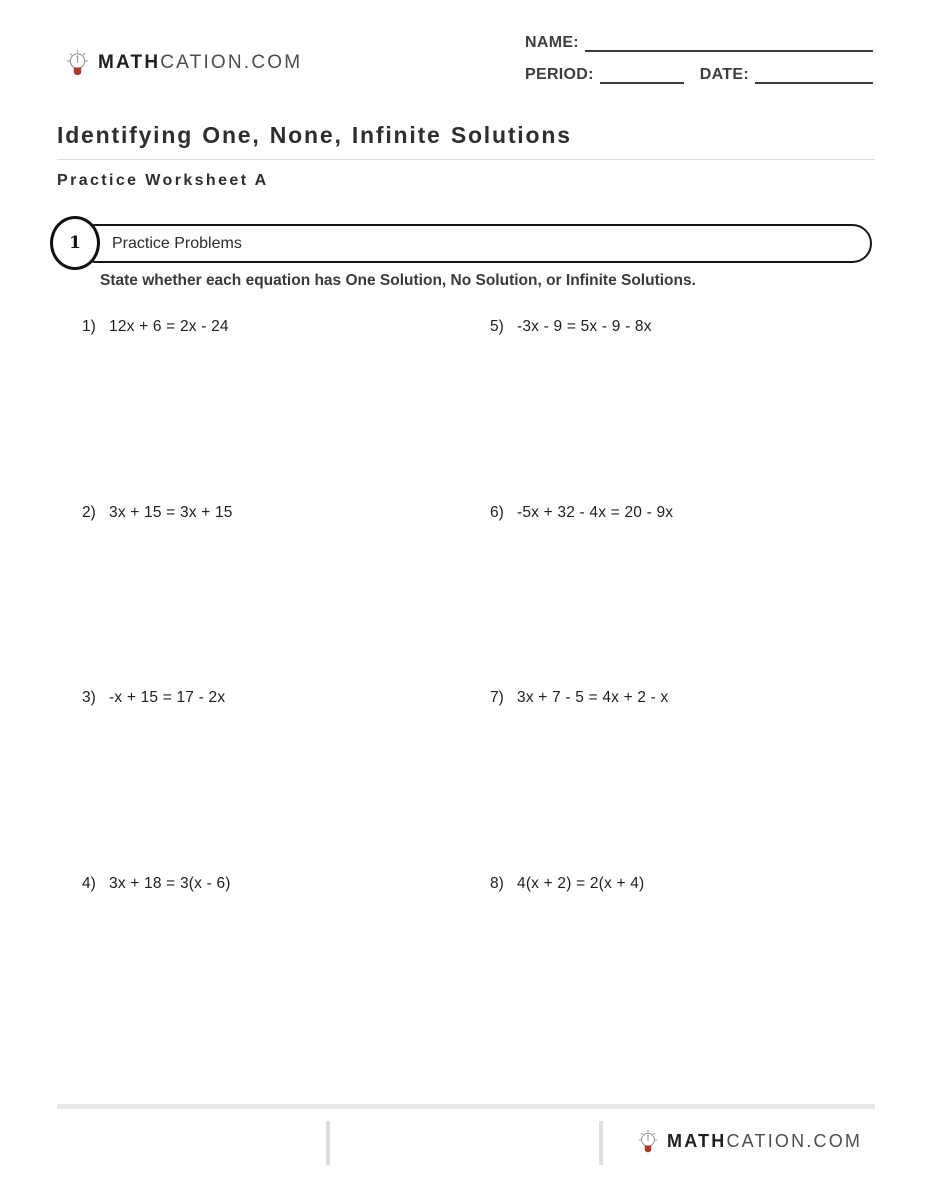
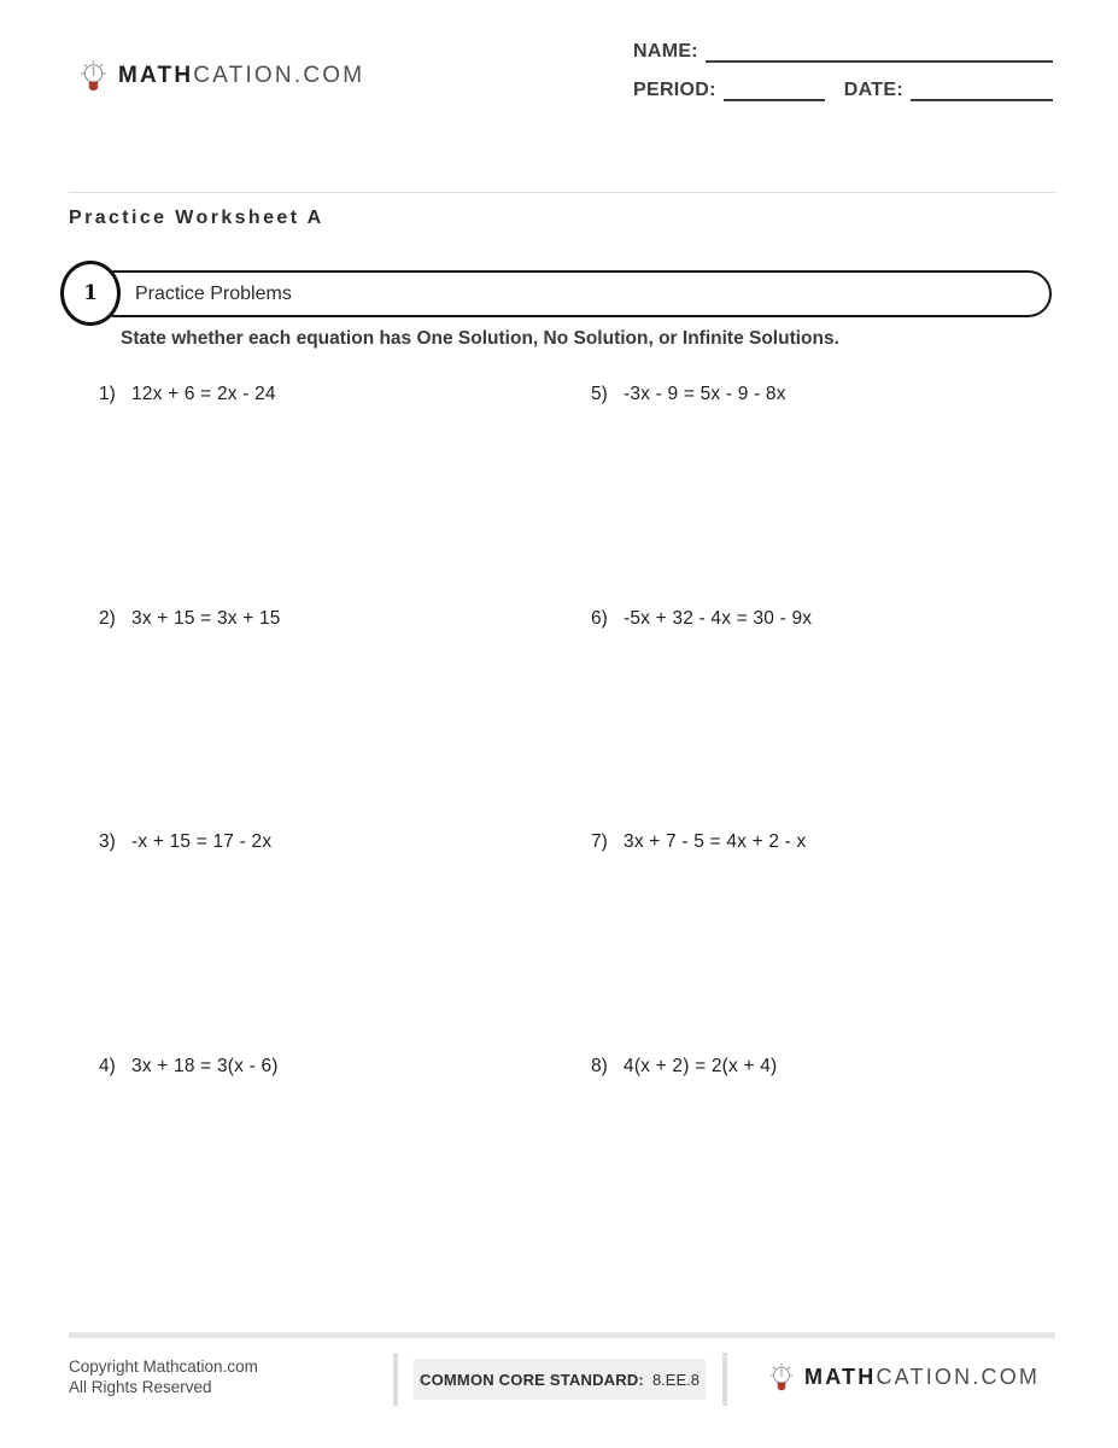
  MATHCATION.COM
  NAME:
  PERIOD:
  DATE:
- Identifying One, None, Infinite Solutions
  Practice Worksheet A
  1
  Practice Problems
  State whether each equation has One Solution, No Solution, or Infinite Solutions.
  1)
  12x + 6 = 2x - 24
  2)
  3x + 15 = 3x + 15
  3)
  -x + 15 = 17 - 2x
  4)
  3x + 18 = 3(x - 6)
  5)
  -3x - 9 = 5x - 9 - 8x
  6)
- -5x + 32 - 4x = 20 - 9x
+ -5x + 32 - 4x = 30 - 9x
  7)
  3x + 7 - 5 = 4x + 2 - x
  8)
  4(x + 2) = 2(x + 4)
+ Copyright Mathcation.com
+ All Rights Reserved
+ COMMON CORE STANDARD:
+ 8.EE.8
  MATHCATION.COM
